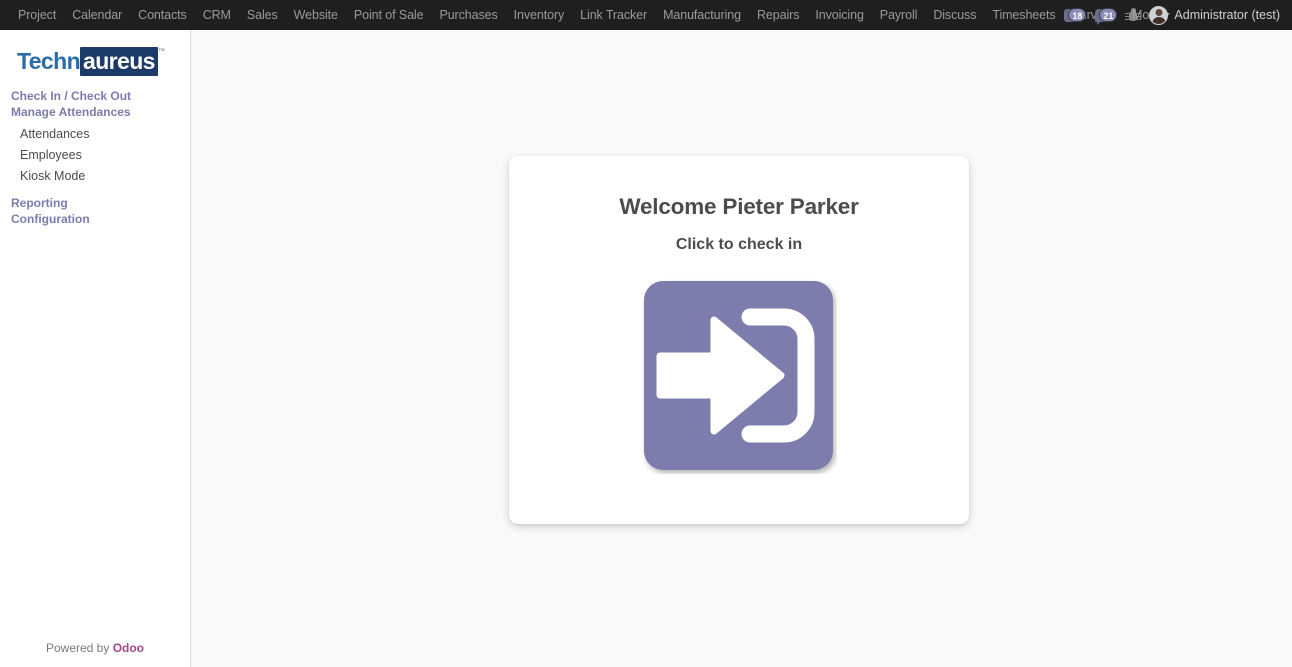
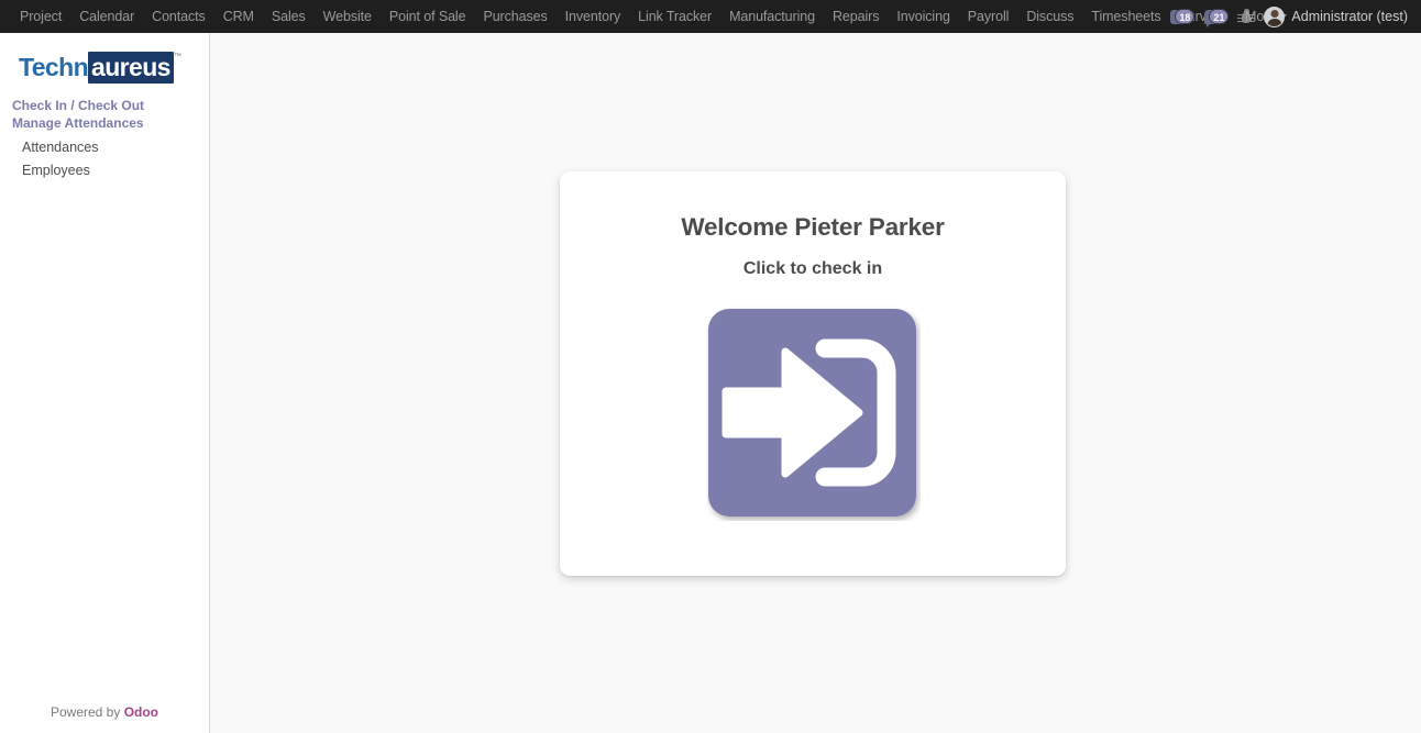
  Project
  Calendar
  Contacts
  CRM
  Sales
  Website
  Point of Sale
  Purchases
  Inventory
  Link Tracker
  Manufacturing
  Repairs
  Invoicing
  Payroll
  Discuss
  Timesheets
  18
  21
  Administrator (test)
  Technaureus
  Check In / Check Out
  Manage Attendances
  Attendances
  Employees
- Kiosk Mode
- Reporting
- Configuration
  Powered by Odoo
  Welcome Pieter Parker
  Click to check in
